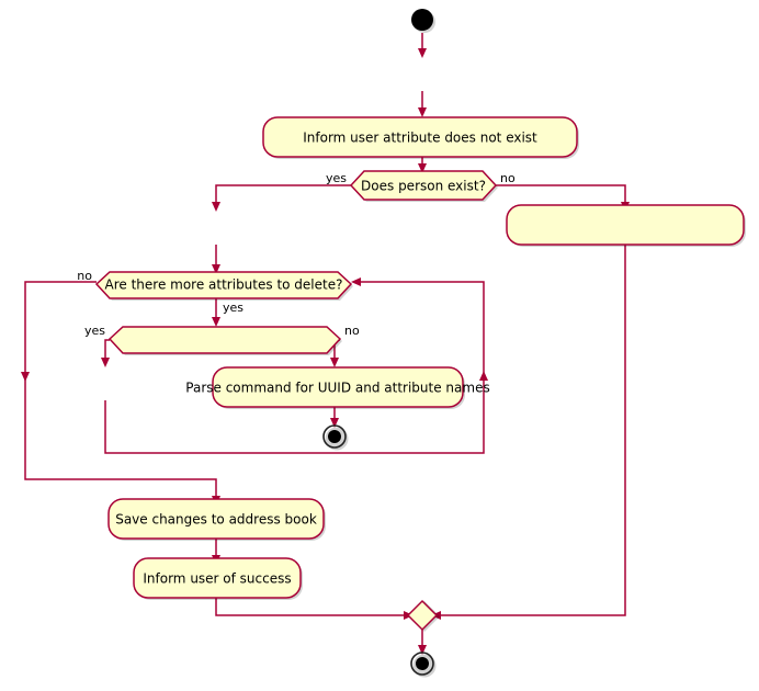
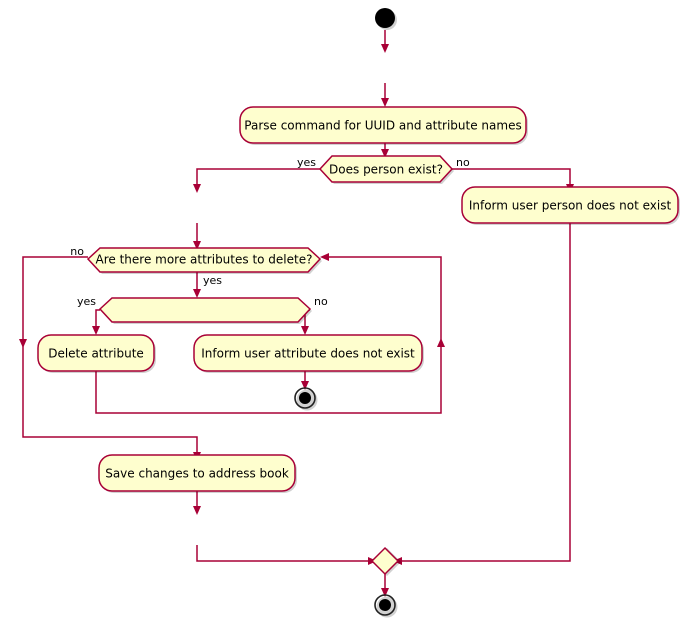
- Inform user attribute does not exist
+ Parse command for UUID and attribute names
  Does person exist?
  yes
  no
+ Inform user person does not exist
  Are there more attributes to delete?
  no
  yes
  yes
  no
+ Delete attribute
- Parse command for UUID and attribute names
+ Inform user attribute does not exist
  Save changes to address book
- Inform user of success
